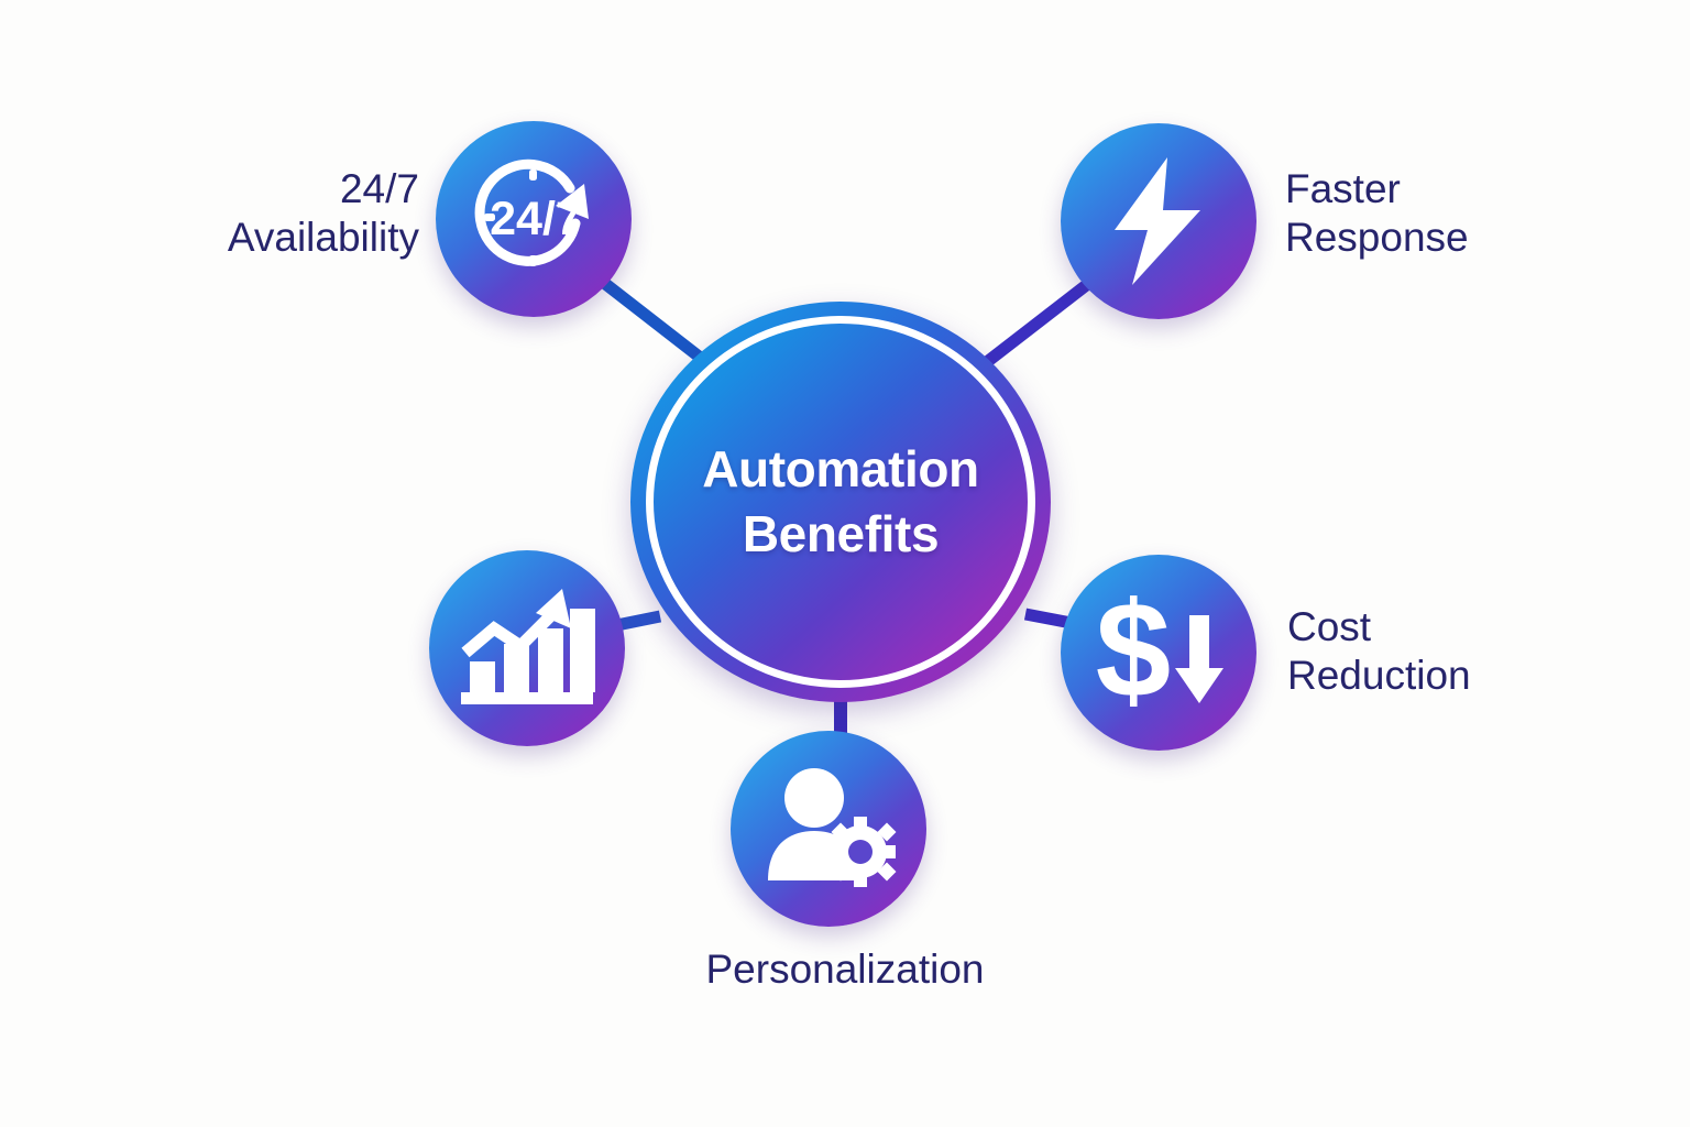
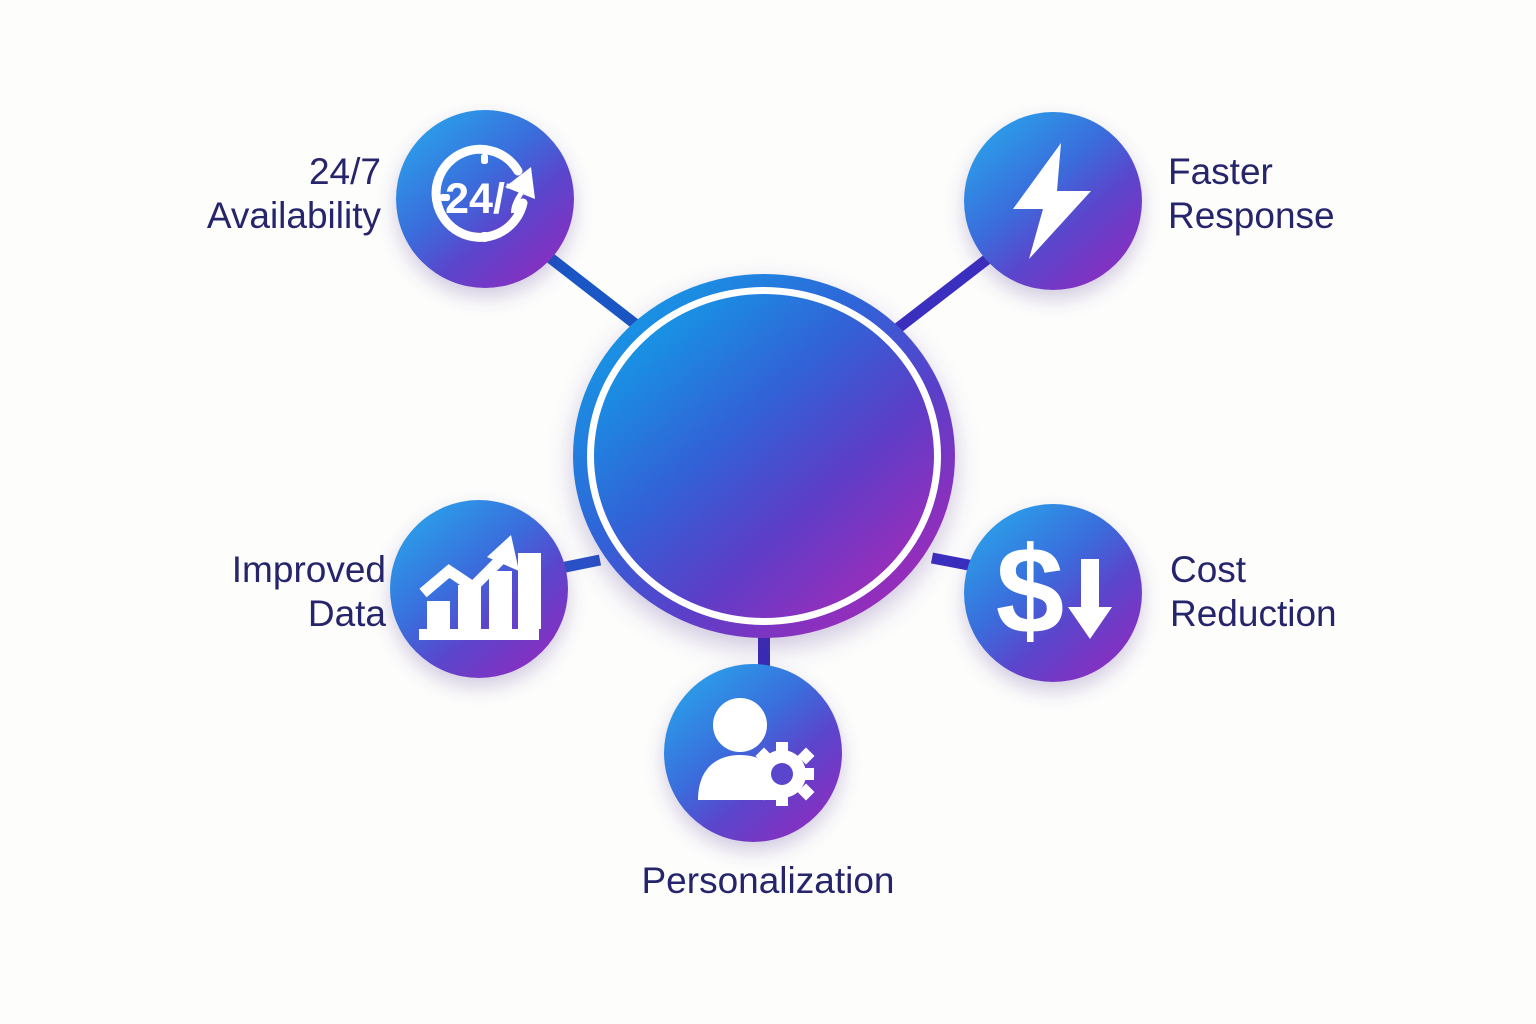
- Automation Benefits
  24/7
  $
  24/7
  Availability
  Faster
  Response
  Cost
  Reduction
  Personalization
+ Improved
+ Data
